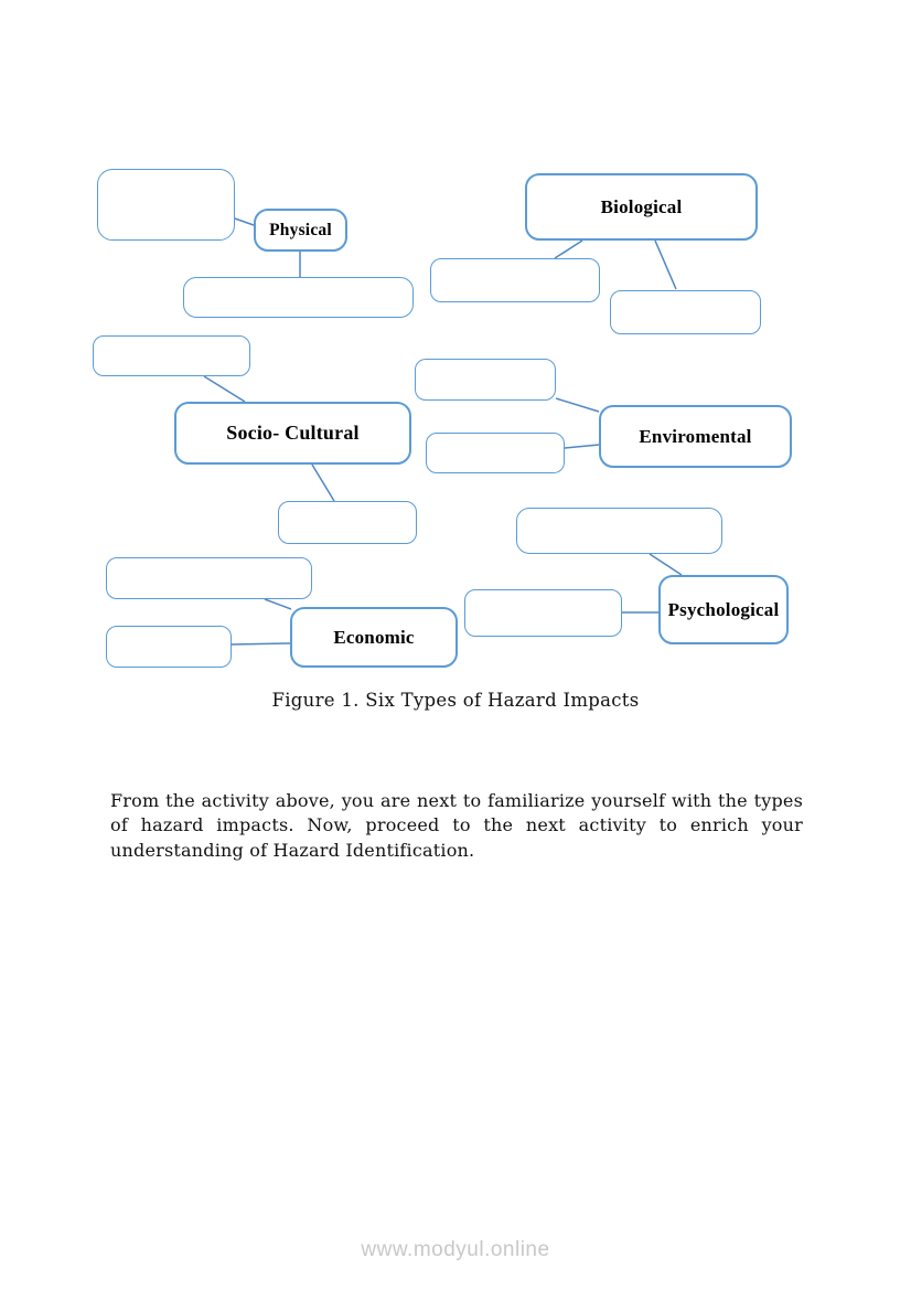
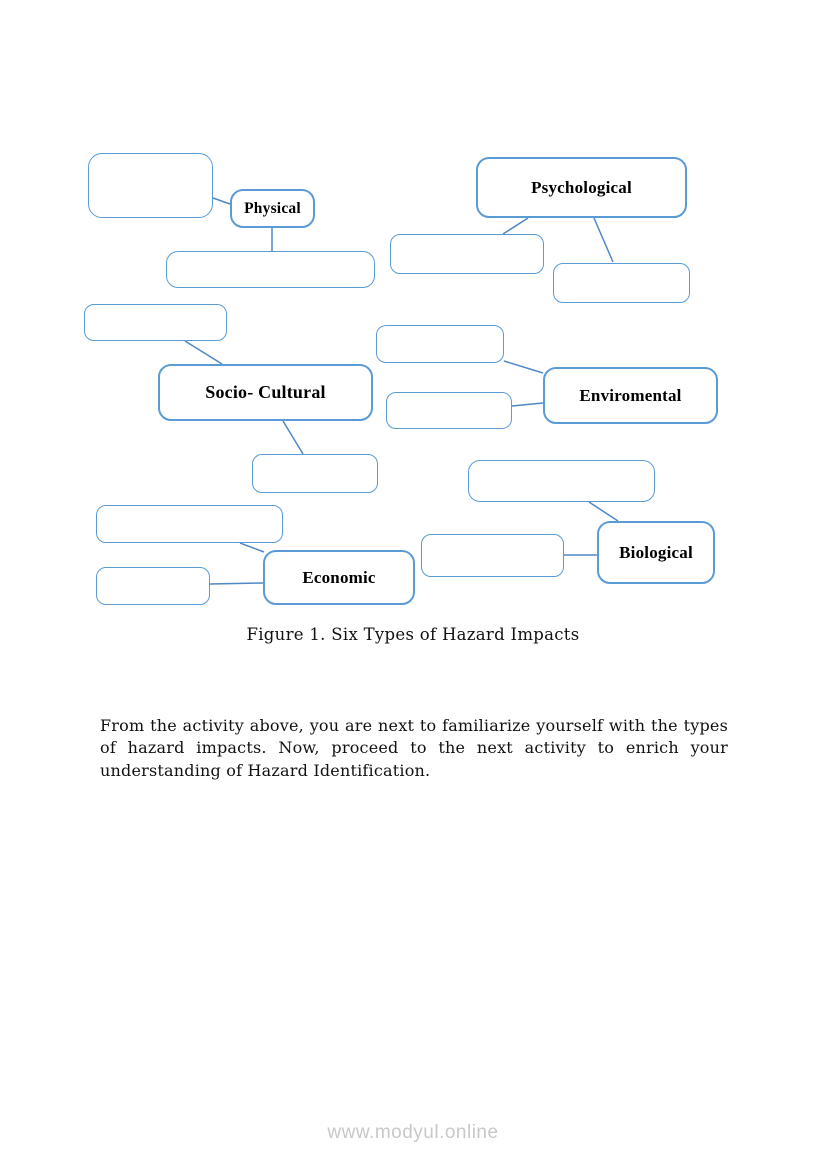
  Physical
- Biological
+ Psychological
  Socio- Cultural
  Enviromental
- Psychological
+ Biological
  Economic
  Figure 1. Six Types of Hazard Impacts
  From the activity above, you are next to familiarize yourself with the types of hazard impacts. Now, proceed to the next activity to enrich your understanding of Hazard Identification.
  www.modyul.online
